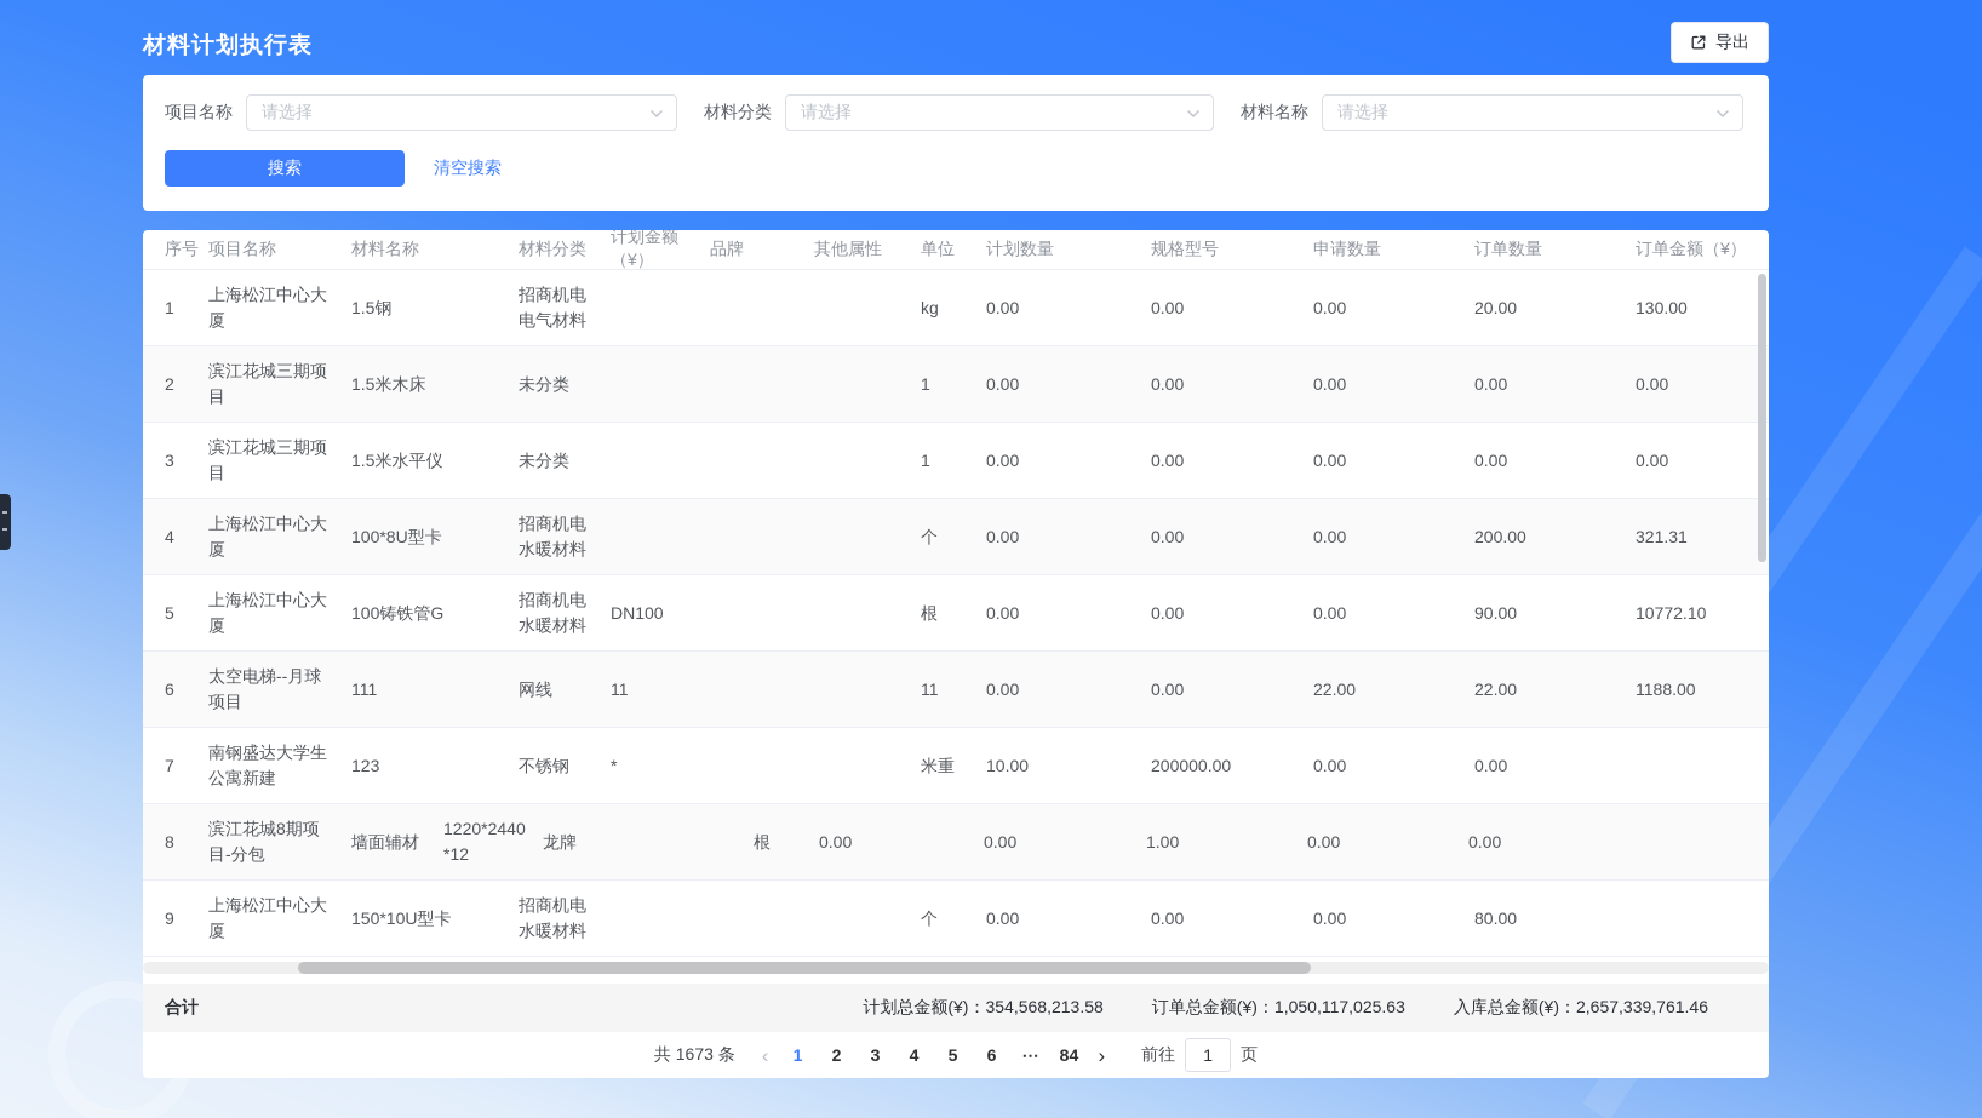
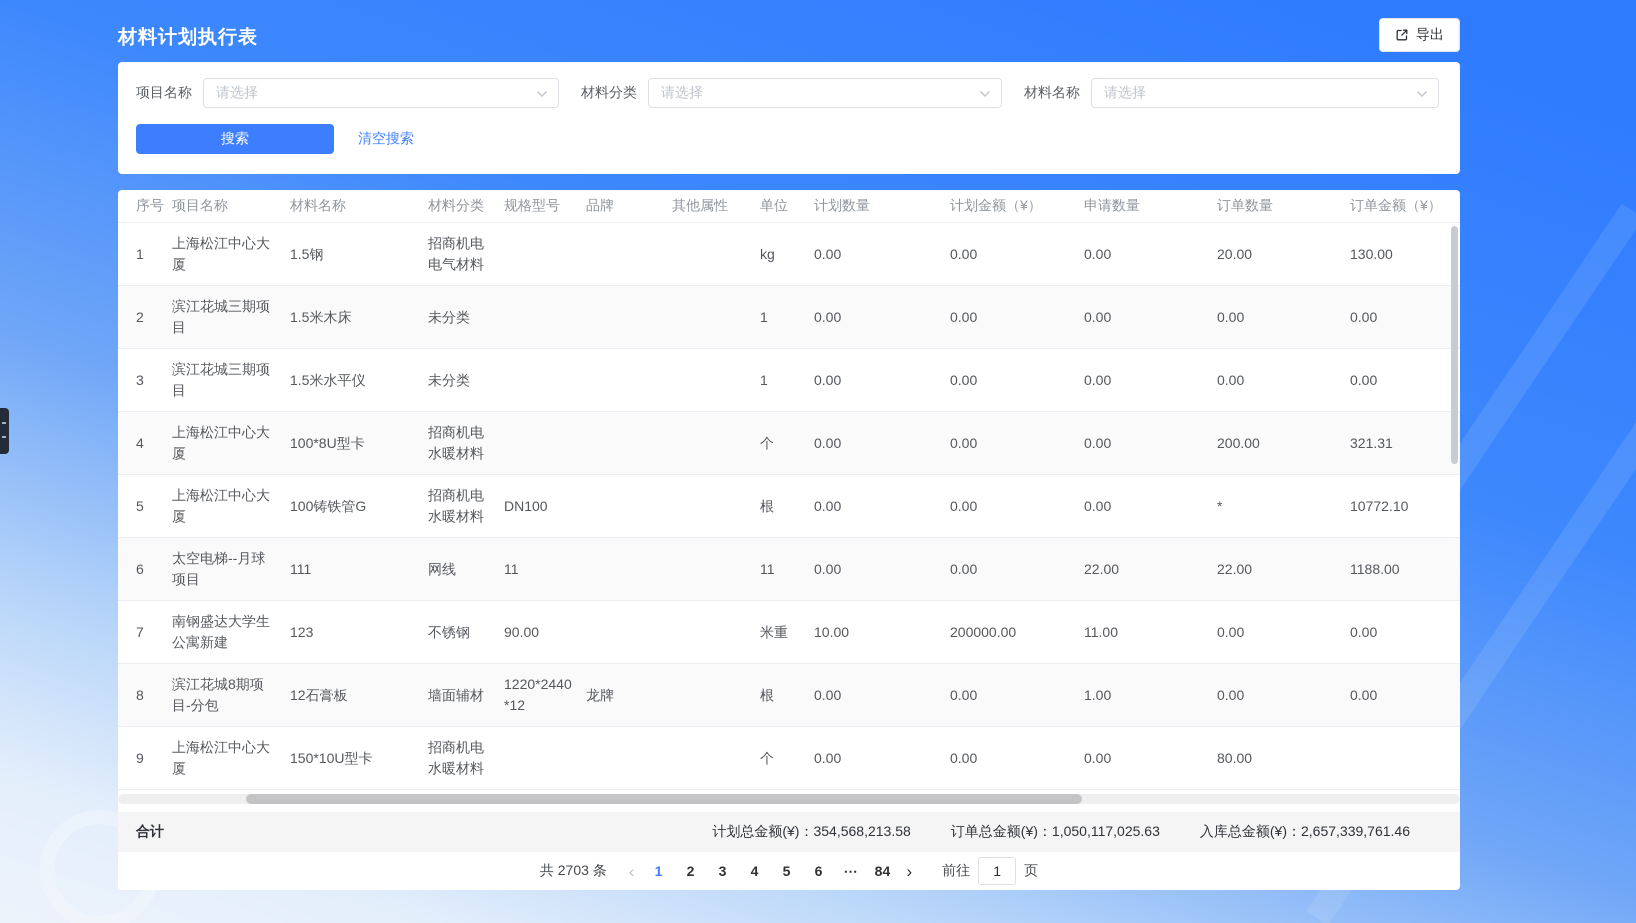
  材料计划执行表
  导出
  项目名称
  请选择
  材料分类
  请选择
  材料名称
  请选择
  搜索
  清空搜索
  序号
  项目名称
  材料名称
  材料分类
- 计划金额（¥）
+ 规格型号
  品牌
  其他属性
  单位
  计划数量
- 规格型号
+ 计划金额（¥）
  申请数量
  订单数量
  订单金额（¥）
  1
  上海松江中心大厦
  1.5钢
  招商机电电气材料
  kg
  0.00
  0.00
  0.00
  20.00
  130.00
  2
  滨江花城三期项目
  1.5米木床
  未分类
  1
  0.00
  0.00
  0.00
  0.00
  0.00
  3
  滨江花城三期项目
  1.5米水平仪
  未分类
  1
  0.00
  0.00
  0.00
  0.00
  0.00
  4
  上海松江中心大厦
  100*8U型卡
  招商机电水暖材料
  个
  0.00
  0.00
  0.00
  200.00
  321.31
  5
  上海松江中心大厦
  100铸铁管G
  招商机电水暖材料
  DN100
  根
  0.00
  0.00
  0.00
- 90.00
+ *
  10772.10
  6
  太空电梯--月球项目
  111
  网线
  11
  11
  0.00
  0.00
  22.00
  22.00
  1188.00
  7
  南钢盛达大学生公寓新建
  123
  不锈钢
- *
+ 90.00
  米重
  10.00
  200000.00
+ 11.00
  0.00
  0.00
  8
  滨江花城8期项目-分包
+ 12石膏板
  墙面辅材
  1220*2440*12
  龙牌
  根
  0.00
  0.00
  1.00
  0.00
  0.00
  9
  上海松江中心大厦
  150*10U型卡
  招商机电水暖材料
  个
  0.00
  0.00
  0.00
  80.00
  合计
  计划总金额(¥)：354,568,213.58
  订单总金额(¥)：1,050,117,025.63
  入库总金额(¥)：2,657,339,761.46
- 共 1673 条
+ 共 2703 条
  ‹
  1
  2
  3
  4
  5
  6
  ⋯
  84
  ›
  前往
  1
  页
